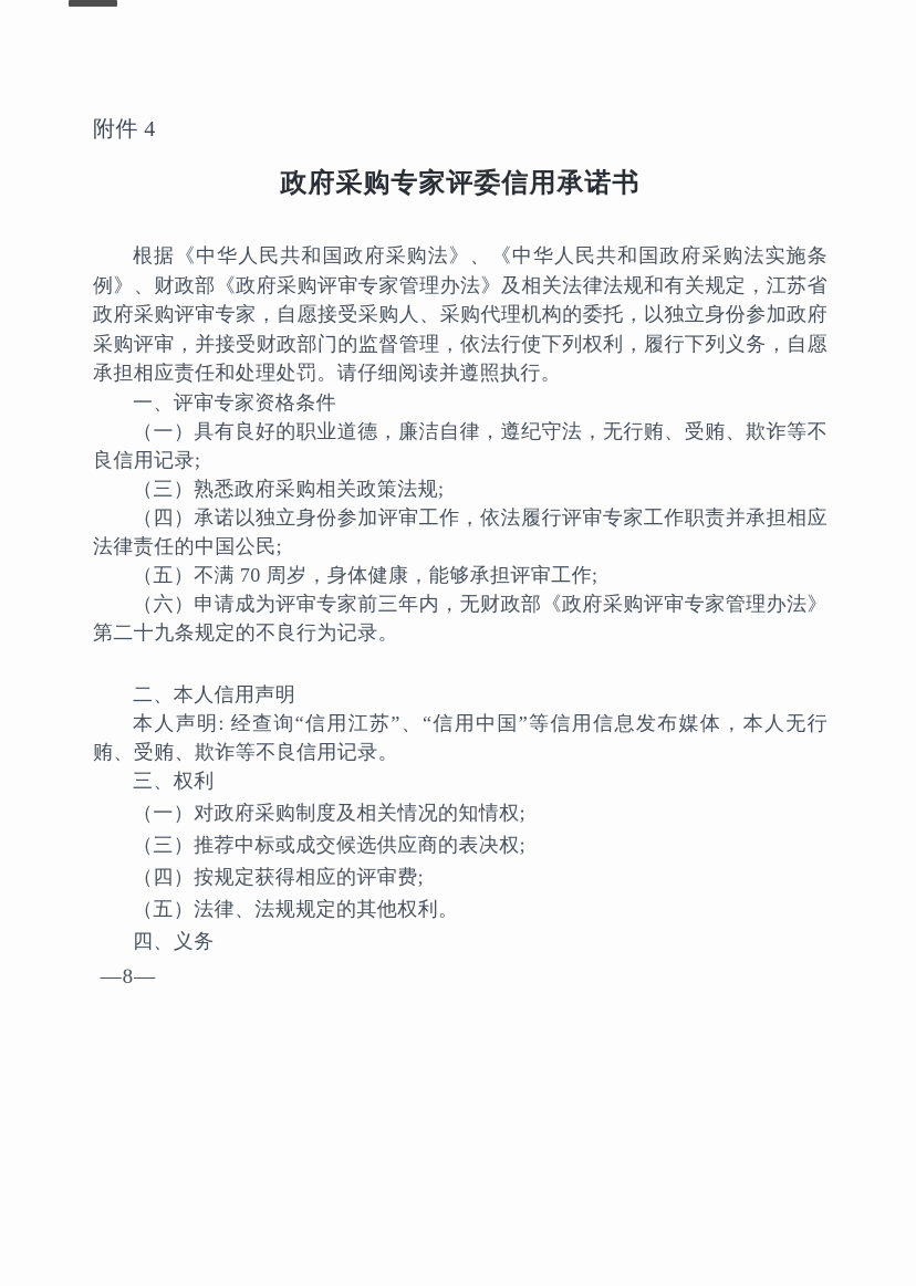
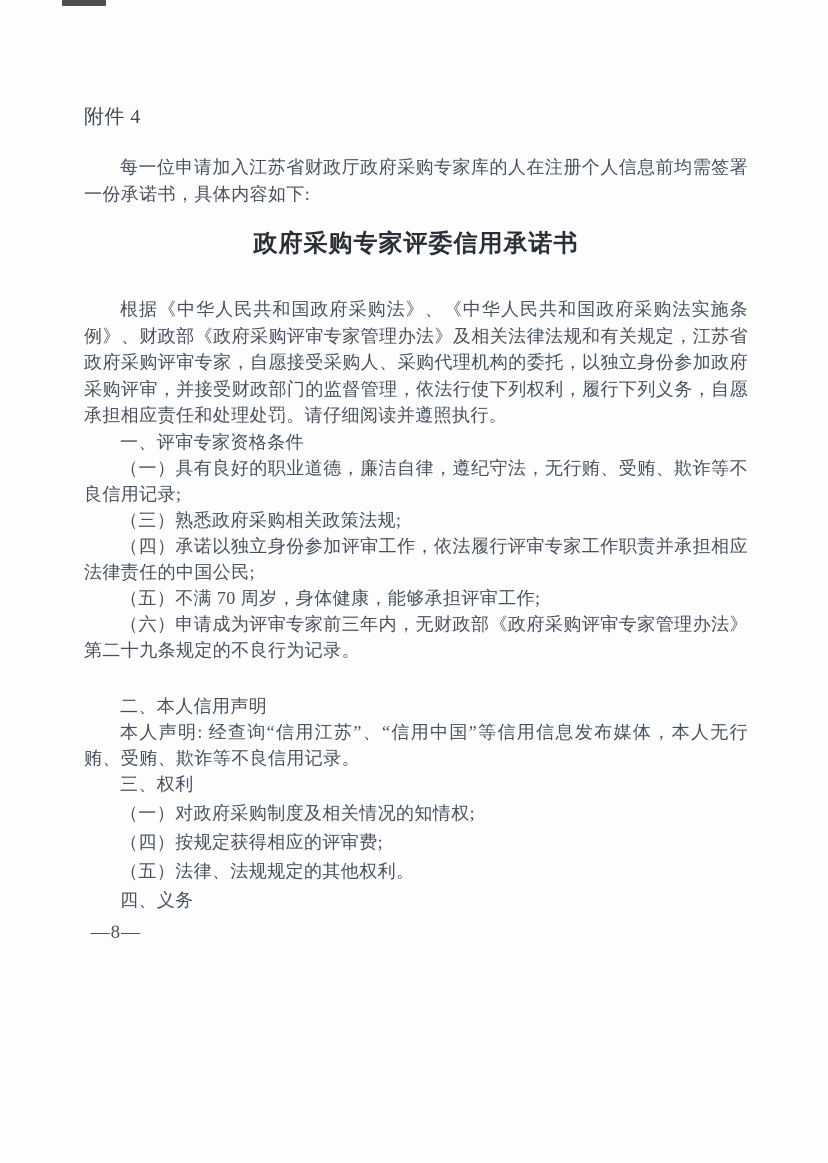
  附件 4
+ 每一位申请加入江苏省财政厅政府采购专家库的人在注册个人信息前均需签署一份承诺书，具体内容如下:
  政府采购专家评委信用承诺书
  根据《中华人民共和国政府采购法》、《中华人民共和国政府采购法实施条例》、财政部《政府采购评审专家管理办法》及相关法律法规和有关规定，江苏省政府采购评审专家，自愿接受采购人、采购代理机构的委托，以独立身份参加政府采购评审，并接受财政部门的监督管理，依法行使下列权利，履行下列义务，自愿承担相应责任和处理处罚。请仔细阅读并遵照执行。
  一、评审专家资格条件
  （一）具有良好的职业道德，廉洁自律，遵纪守法，无行贿、受贿、欺诈等不良信用记录;
  （三）熟悉政府采购相关政策法规;
  （四）承诺以独立身份参加评审工作，依法履行评审专家工作职责并承担相应法律责任的中国公民;
  （五）不满 70 周岁，身体健康，能够承担评审工作;
  （六）申请成为评审专家前三年内，无财政部《政府采购评审专家管理办法》第二十九条规定的不良行为记录。
  二、本人信用声明
  本人声明: 经查询“信用江苏”、“信用中国”等信用信息发布媒体，本人无行贿、受贿、欺诈等不良信用记录。
  三、权利
  （一）对政府采购制度及相关情况的知情权;
- （三）推荐中标或成交候选供应商的表决权;
  （四）按规定获得相应的评审费;
  （五）法律、法规规定的其他权利。
  四、义务
  —8—
